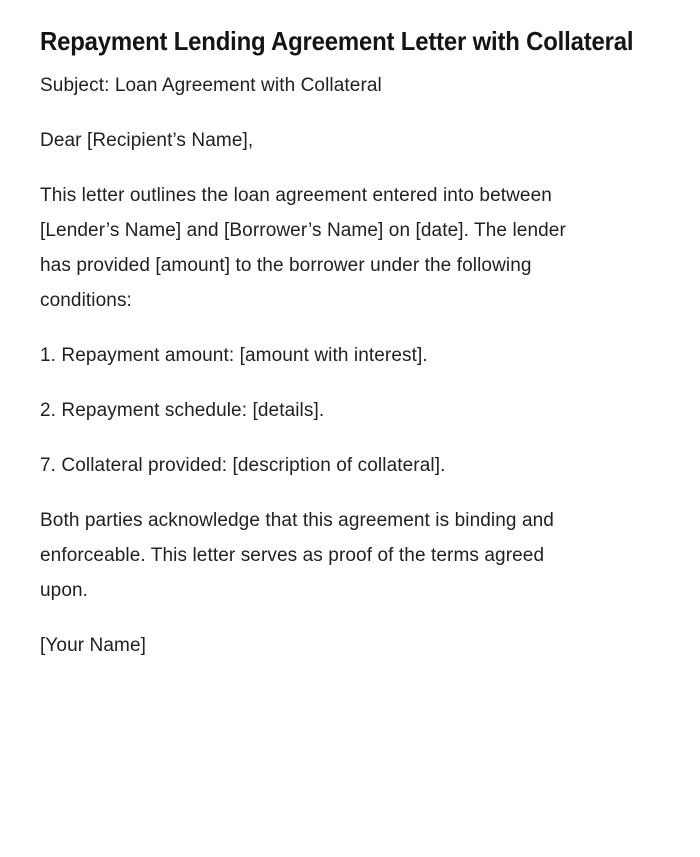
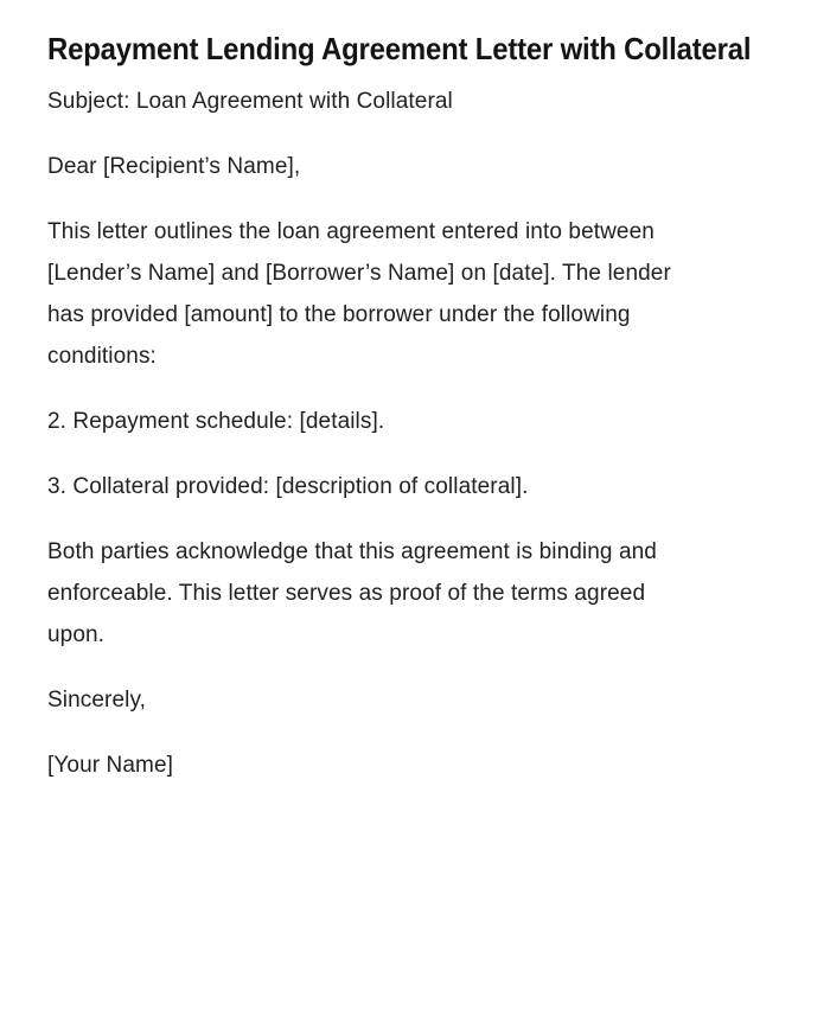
  Repayment Lending Agreement Letter with Collateral
  Subject: Loan Agreement with Collateral
  Dear [Recipient’s Name],
  This letter outlines the loan agreement entered into between
  [Lender’s Name] and [Borrower’s Name] on [date]. The lender
  has provided [amount] to the borrower under the following
  conditions:
- 1. Repayment amount: [amount with interest].
  2. Repayment schedule: [details].
- 7. Collateral provided: [description of collateral].
+ 3. Collateral provided: [description of collateral].
  Both parties acknowledge that this agreement is binding and
  enforceable. This letter serves as proof of the terms agreed
  upon.
+ Sincerely,
  [Your Name]
